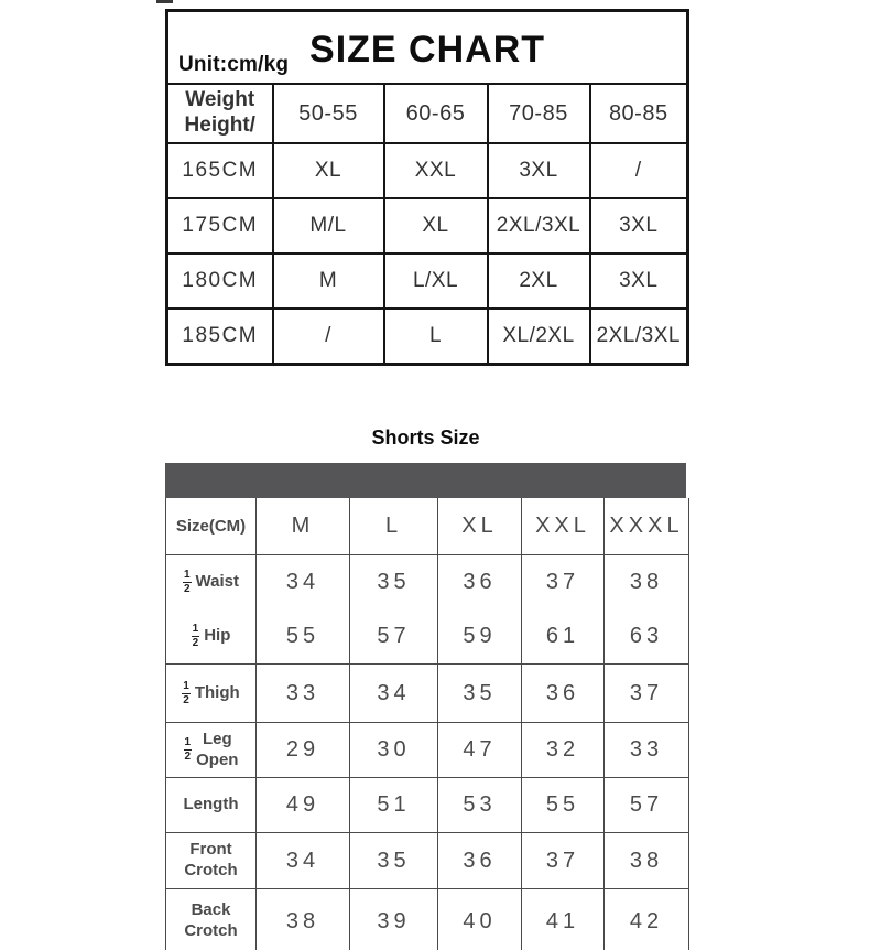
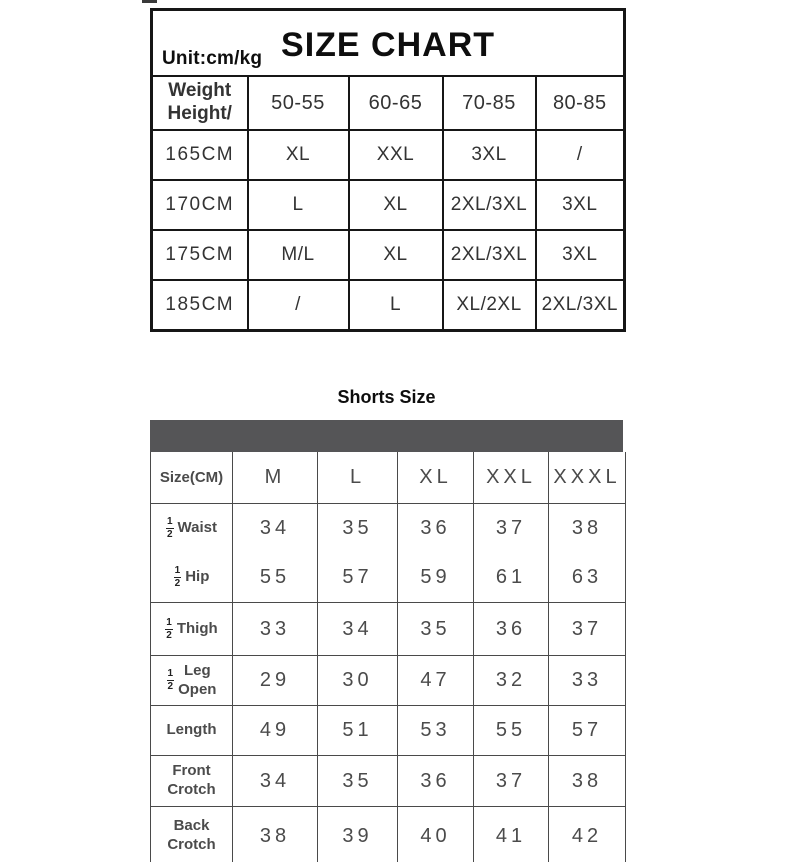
  SIZE CHART Unit:cm/kg
  Weight Height/	50-55	60-65	70-85	80-85
  165CM	XL	XXL	3XL	/
+ 170CM	L	XL	2XL/3XL	3XL
  175CM	M/L	XL	2XL/3XL	3XL
- 180CM	M	L/XL	2XL	3XL
  185CM	/	L	XL/2XL	2XL/3XL
  Shorts Size
  Size(CM)	M	L	XL	XXL	XXXL
  12 Waist	34	35	36	37	38
  12 Hip	55	57	59	61	63
  12 Thigh	33	34	35	36	37
  12 LegOpen	29	30	47	32	33
  Length	49	51	53	55	57
  FrontCrotch	34	35	36	37	38
  BackCrotch	38	39	40	41	42
